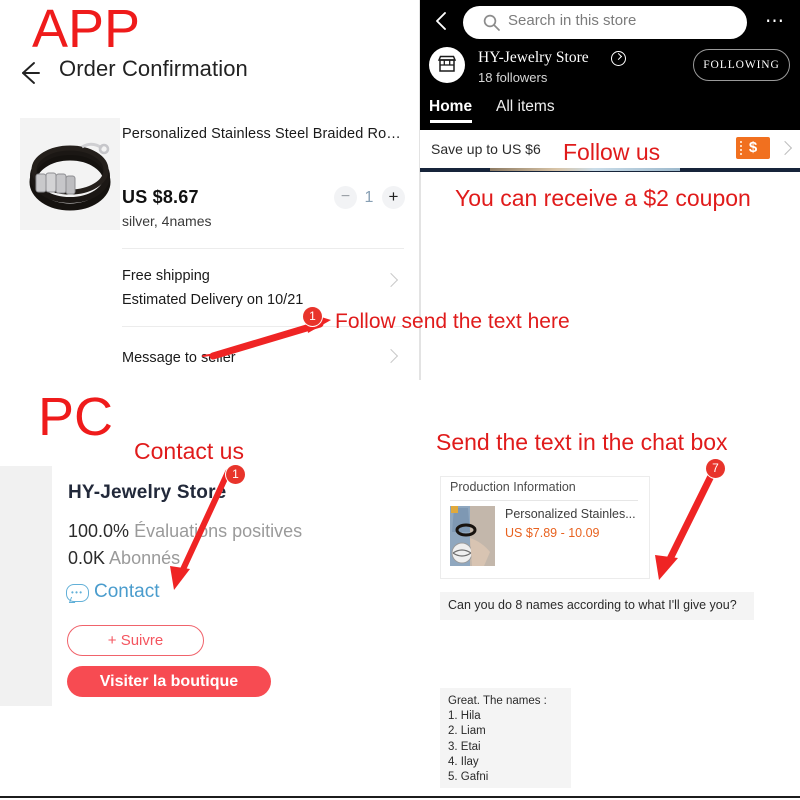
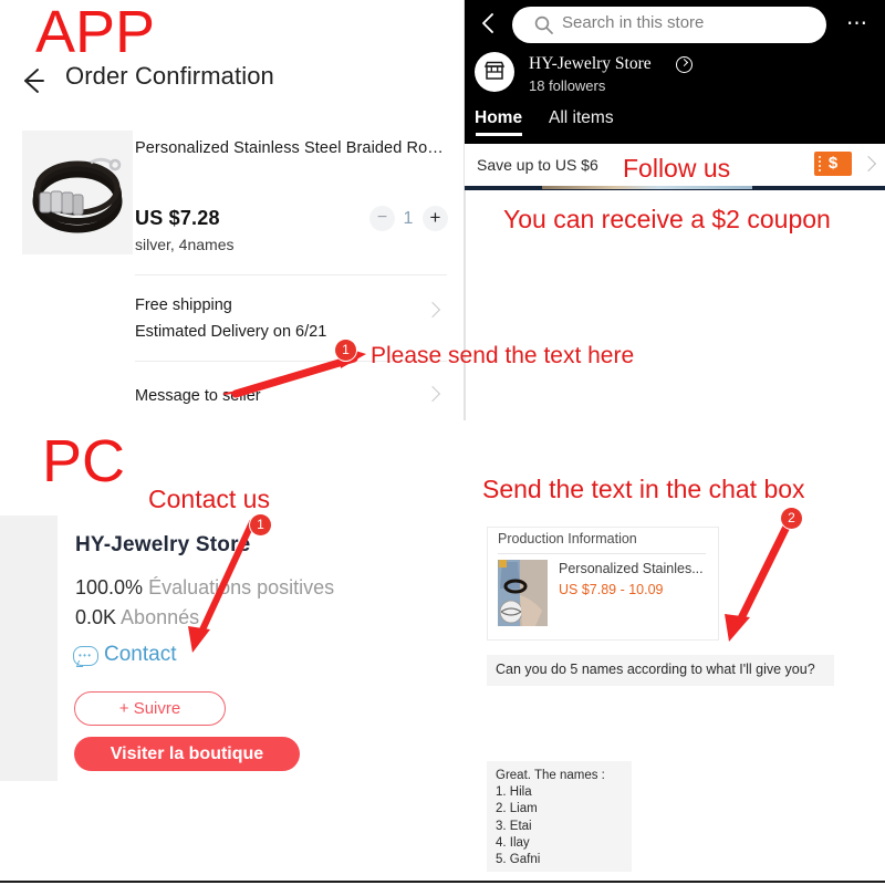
  Order Confirmation
  Personalized Stainless Steel Braided Rop..
- US $8.67
+ US $7.28
  silver, 4names
  −
  1
  +
  Free shipping
- Estimated Delivery on 10/21
+ Estimated Delivery on 6/21
  Message to sler
  Search in this store
  ⋯
  HY-Jewelry Store
  18 followers
- FOLLOWING
  Home
  All items
  Save up to US $6
  $
  HY-Jewelry Stor
  100.0% Évaluatins positives
  0.0K Abonnés
  •••
  Contact
  + Suivre
  Visiter la boutique
  Production Information
  Personalized Stainles...
  US $7.89 - 10.09
- Can you do 8 names according to what I'll give you?
+ Can you do 5 names according to what I'll give you?
  Great. The names :
  1. Hila
  2. Liam
  3. Etai
  4. Ilay
  5. Gafni
  APP
  PC
  Follow us
  You can receive a $2 coupon
- Follow send the text here
+ Please send the text here
  Contact us
  Send the text in the chat box
  1
  1
- 7
+ 2
